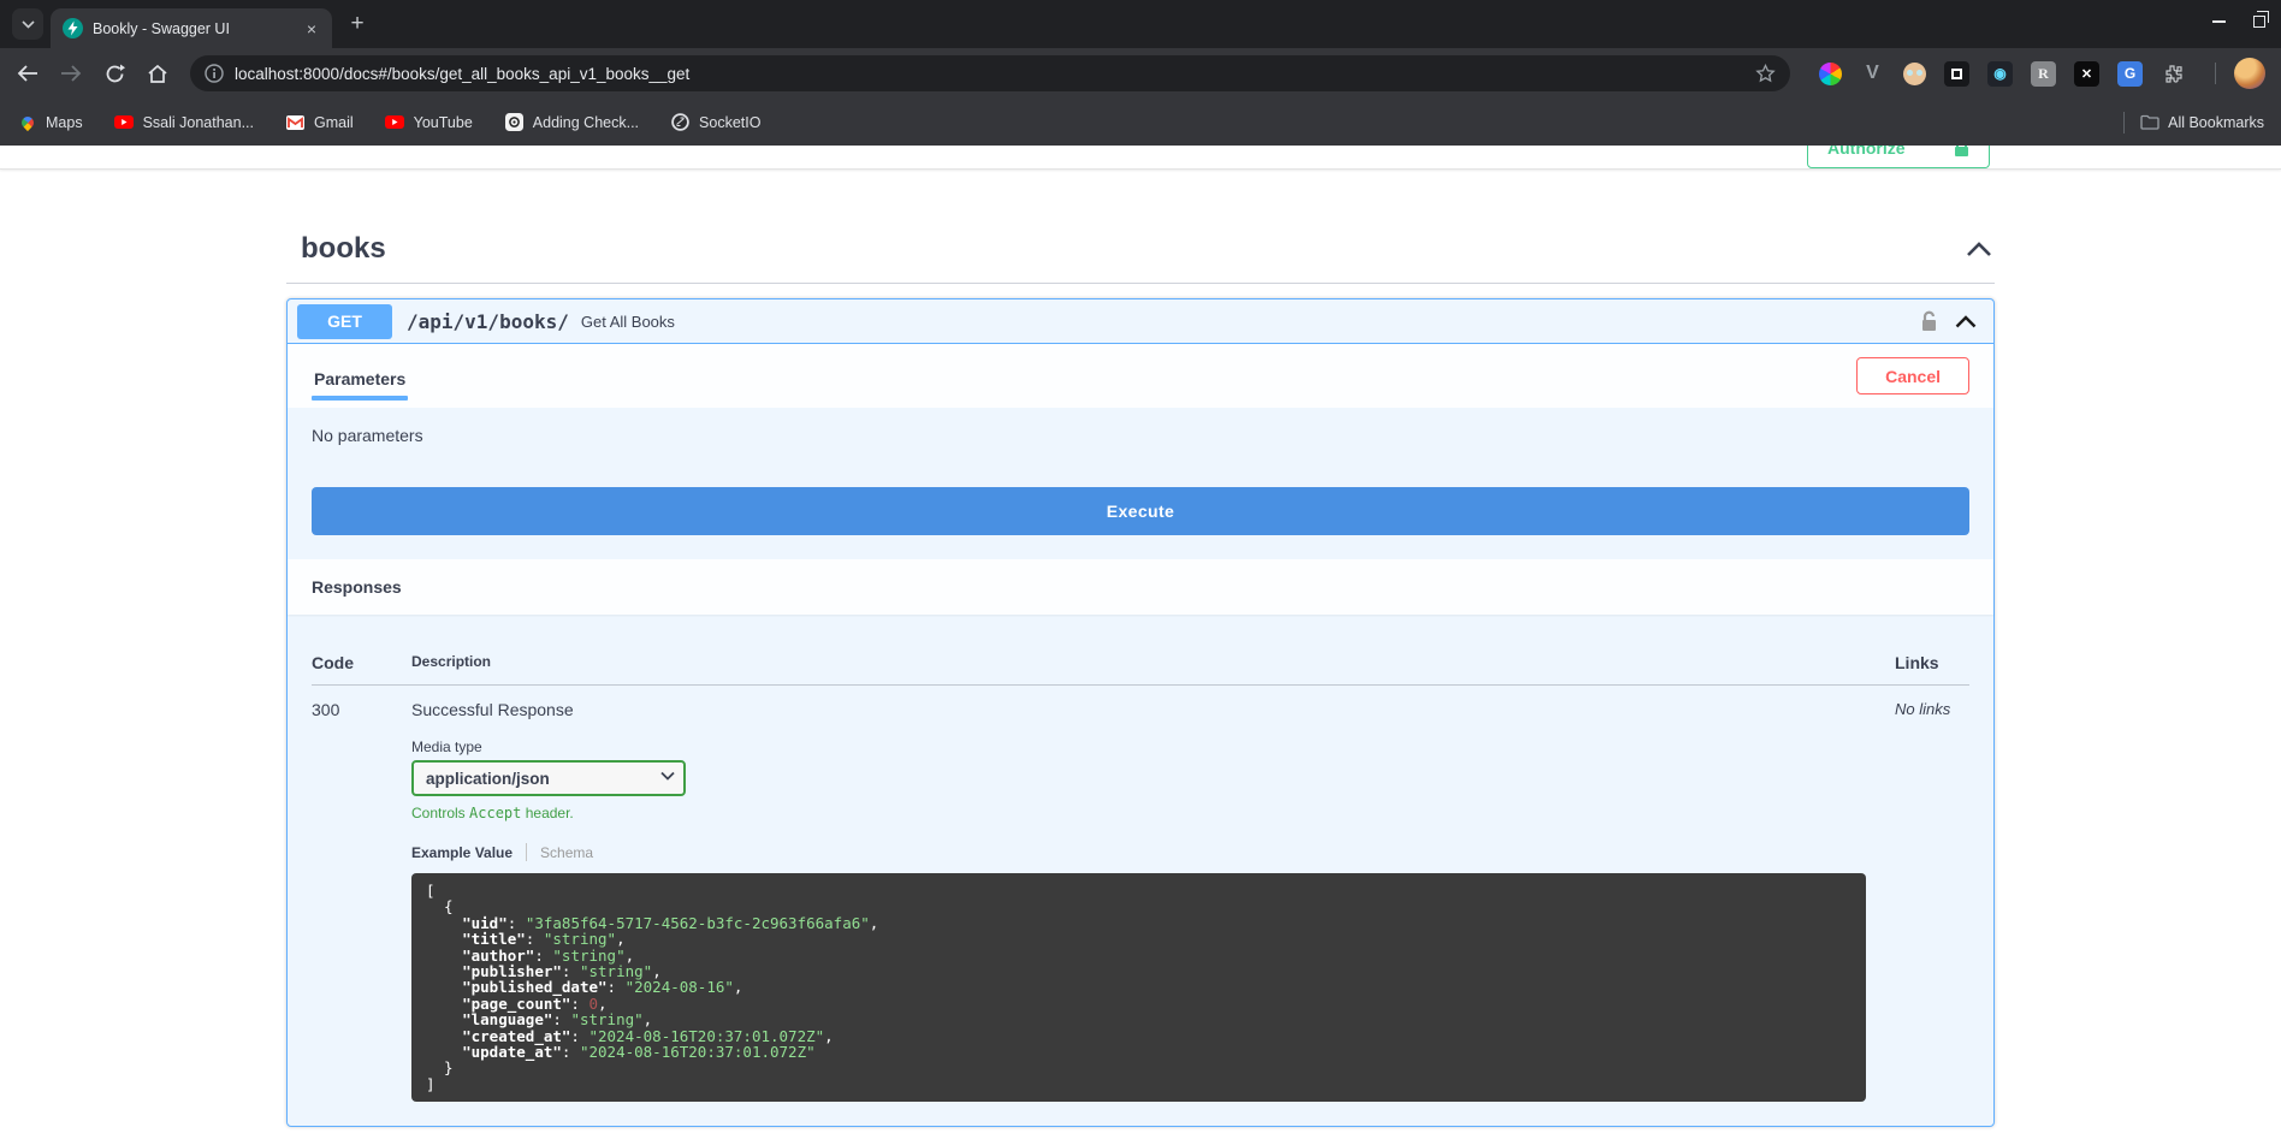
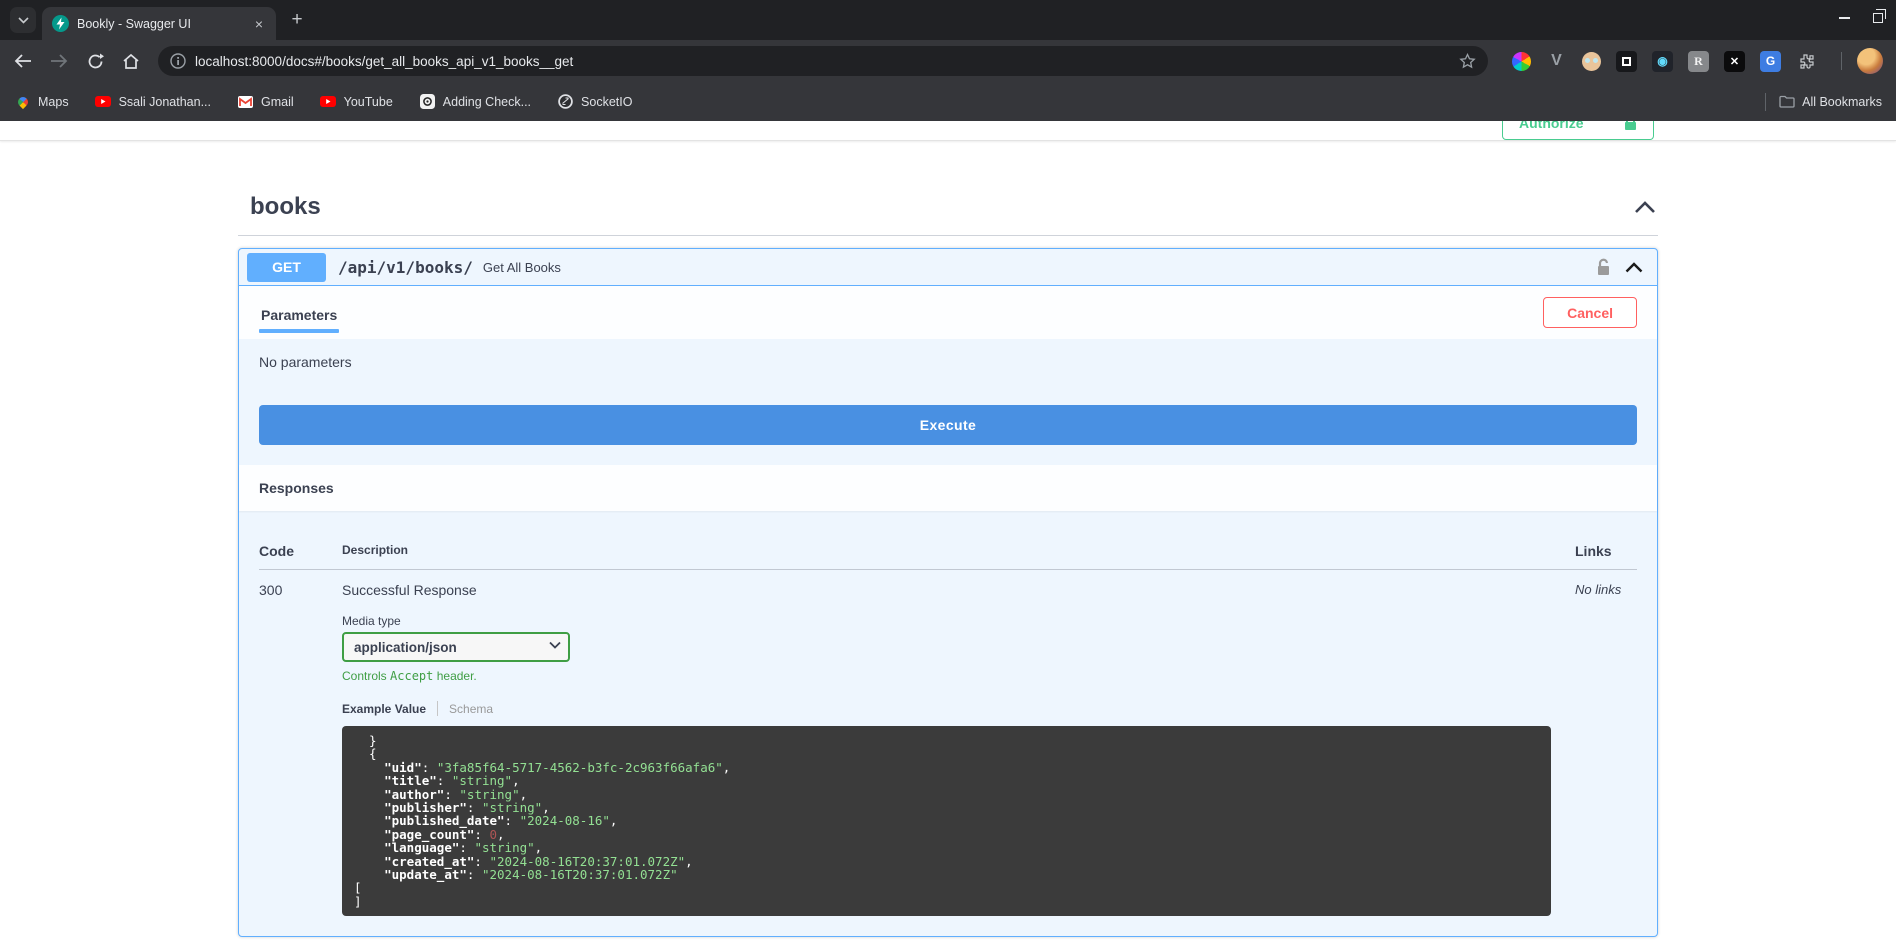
  Bookly - Swagger UI
  ×
  +
  localhost:8000/docs#/books/get_all_books_api_v1_books__get
  V
  ◉
  R
  ✕
  G
  Maps
  Ssali Jonathan...
  Gmail
  YouTube
  Adding Check...
  SocketIO
  All Bookmarks
  Authorize
  books
  GET
  /api/v1/books/
  Get All Books
  Parameters
  Cancel
  No parameters
  Execute
  Responses
  Code
  Description
  Links
  300
  Successful Response
  Media type
  application/json
  Controls Accept header.
  Example Value
  Schema
- [
+ }
  {
  "uid": "3fa85f64-5717-4562-b3fc-2c963f66afa6",
  "title": "string",
  "author": "string",
  "publisher": "string",
  "published_date": "2024-08-16",
  "page_count": 0,
  "language": "string",
  "created_at": "2024-08-16T20:37:01.072Z",
  "update_at": "2024-08-16T20:37:01.072Z"
- }
+ [
  ]
  No links
